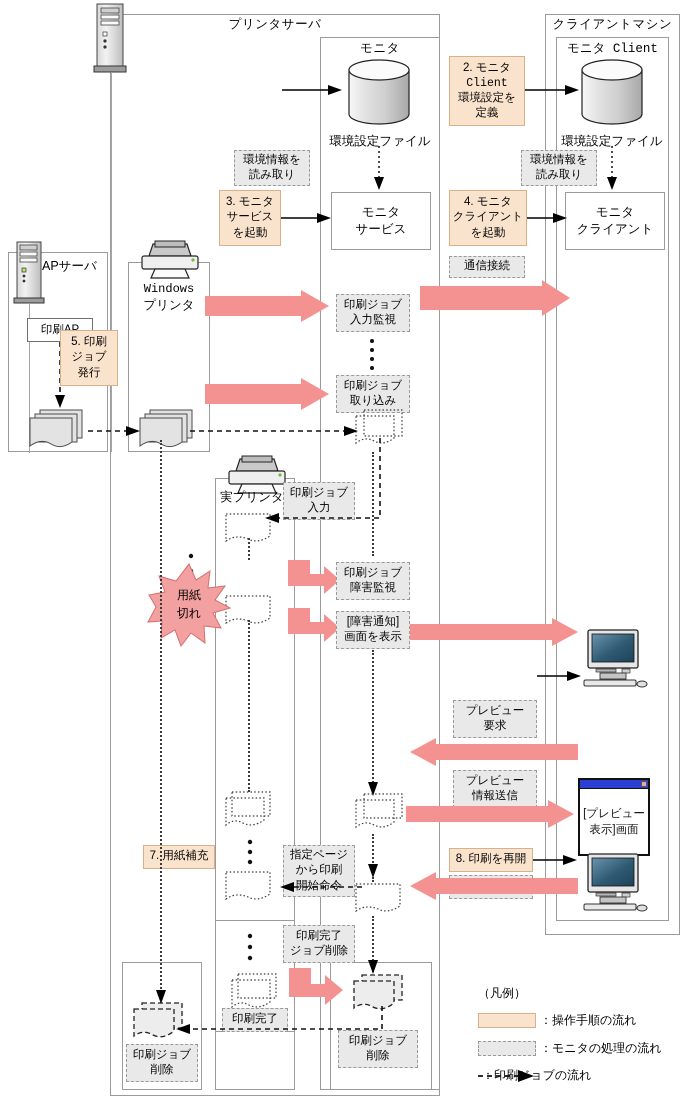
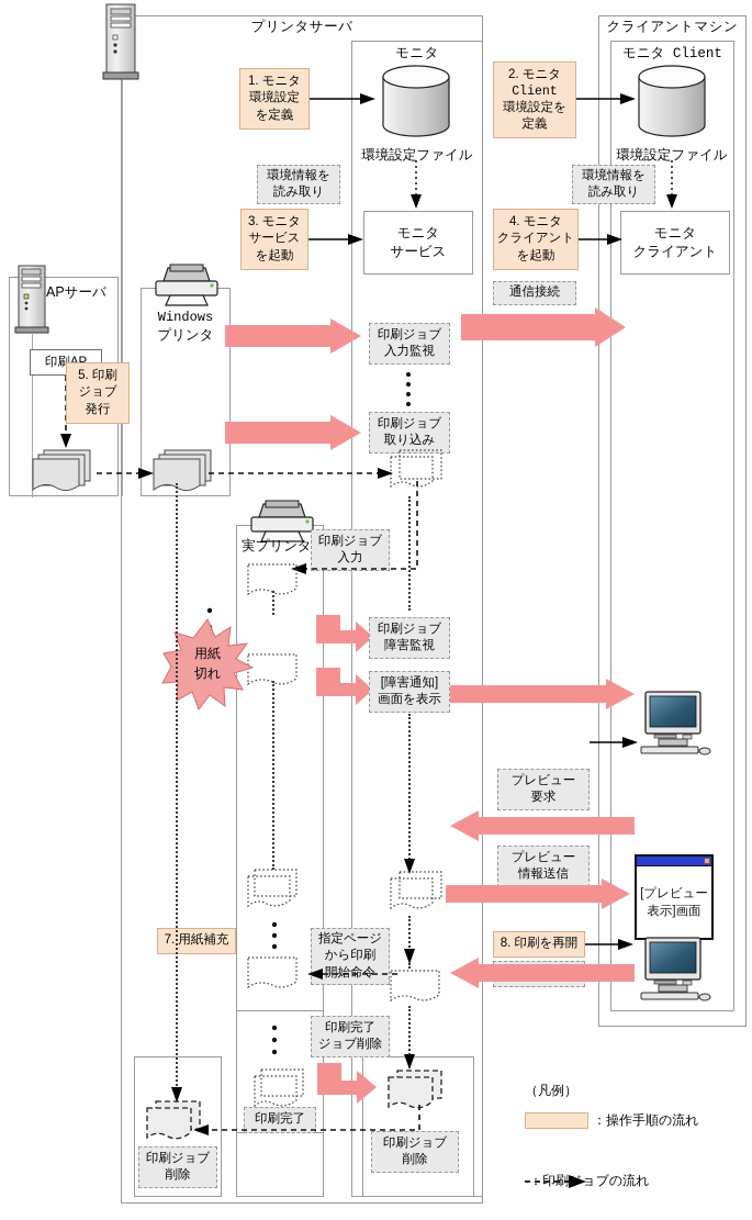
  プリンタサーバ
  モニタ
  クライアントマシン
  モニタ Client
  環境設定ファイル
  環境設定ファイル
+ 1. モニタ
+ 環境設定
+ を定義
  2. モニタ
  Client
  環境設定を
  定義
  環境情報を
  読み取り
  環境情報を
  読み取り
  モニタ
  サービス
  3. モニタ
  サービス
  を起動
  モニタ
  クライアント
  4. モニタ
  クライアント
  を起動
  通信接続
  APサーバ
  5. 印刷
  ジョブ
  発行
  Windows
  プリンタ
  印刷ジョブ
  入力監視
  印刷ジョブ
  取り込み
  実プリンタ
  印刷ジョブ
  入力
  用紙
  切れ
  印刷ジョブ
  障害監視
  [障害通知]
  画面を表示
  プレビュー
  要求
  プレビュー
  情報送信
  [プレビュー
  表示]画面
  7. 用紙補充
  指定ページ
  から印刷
  開始命令
  8. 印刷を再開
  印刷完了
  ジョブ削除
  印刷完了
  印刷ジョブ
  削除
  印刷ジョブ
  削除
  （凡例）
  ：操作手順の流れ
- ：モニタの処理の流れ
